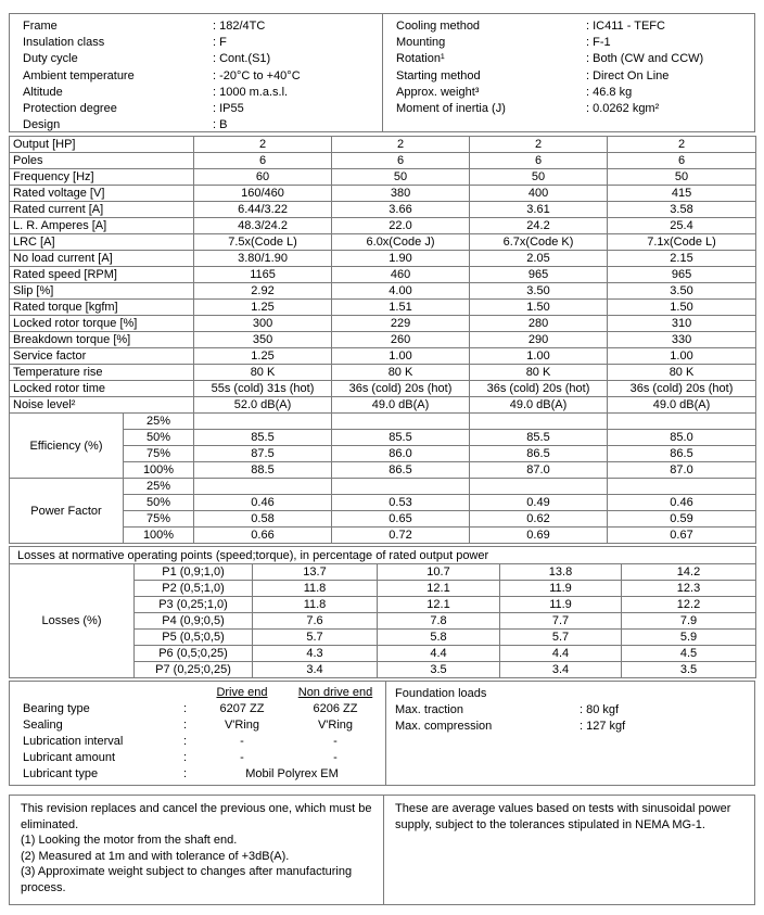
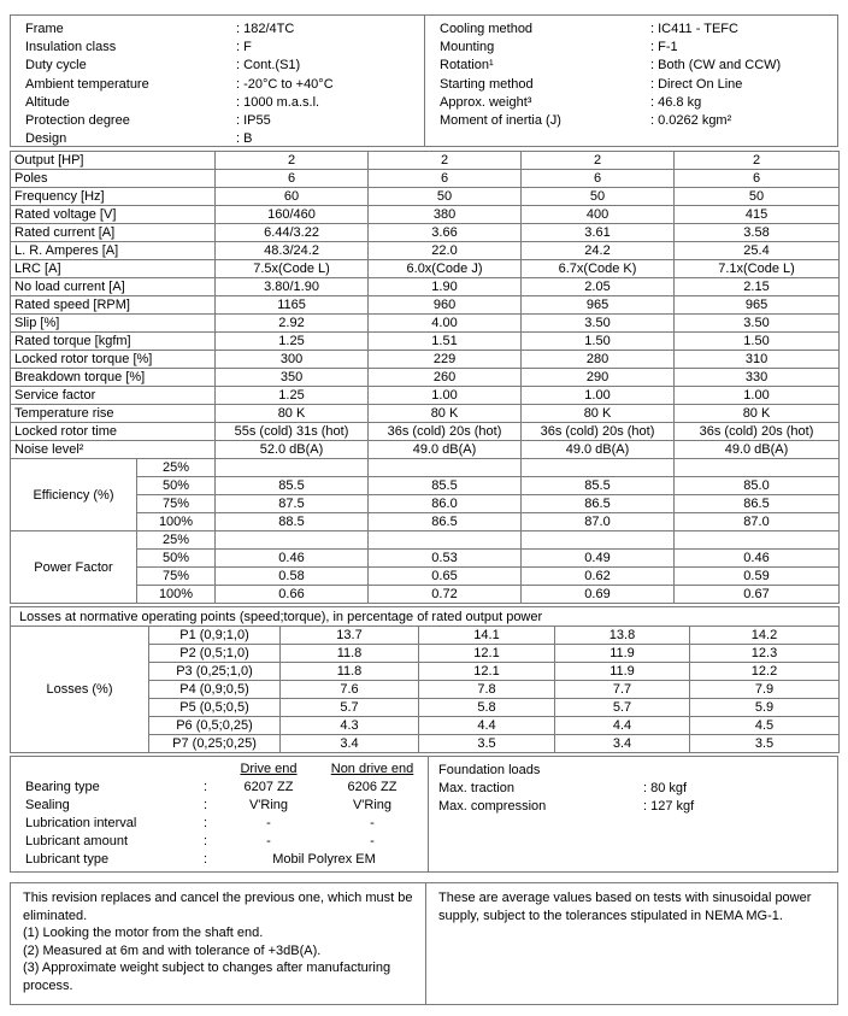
  Frame
  : 182/4TC
  Insulation class
  : F
  Duty cycle
  : Cont.(S1)
  Ambient temperature
  : -20°C to +40°C
  Altitude
  : 1000 m.a.s.l.
  Protection degree
  : IP55
  Design
  : B
  Cooling method
  : IC411 - TEFC
  Mounting
  : F-1
  Rotation¹
  : Both (CW and CCW)
  Starting method
  : Direct On Line
  Approx. weight³
  : 46.8 kg
  Moment of inertia (J)
  : 0.0262 kgm²
  Output [HP]	2	2	2	2
  Poles	6	6	6	6
  Frequency [Hz]	60	50	50	50
  Rated voltage [V]	160/460	380	400	415
  Rated current [A]	6.44/3.22	3.66	3.61	3.58
  L. R. Amperes [A]	48.3/24.2	22.0	24.2	25.4
  LRC [A]	7.5x(Code L)	6.0x(Code J)	6.7x(Code K)	7.1x(Code L)
  No load current [A]	3.80/1.90	1.90	2.05	2.15
- Rated speed [RPM]	1165	460	965	965
+ Rated speed [RPM]	1165	960	965	965
  Slip [%]	2.92	4.00	3.50	3.50
  Rated torque [kgfm]	1.25	1.51	1.50	1.50
  Locked rotor torque [%]	300	229	280	310
  Breakdown torque [%]	350	260	290	330
  Service factor	1.25	1.00	1.00	1.00
  Temperature rise	80 K	80 K	80 K	80 K
  Locked rotor time	55s (cold) 31s (hot)	36s (cold) 20s (hot)	36s (cold) 20s (hot)	36s (cold) 20s (hot)
  Noise level²	52.0 dB(A)	49.0 dB(A)	49.0 dB(A)	49.0 dB(A)
  Efficiency (%)	25%
  50%	85.5	85.5	85.5	85.0
  75%	87.5	86.0	86.5	86.5
  100%	88.5	86.5	87.0	87.0
  Power Factor	25%
  50%	0.46	0.53	0.49	0.46
  75%	0.58	0.65	0.62	0.59
  100%	0.66	0.72	0.69	0.67
  Losses at normative operating points (speed;torque), in percentage of rated output power
- Losses (%)	P1 (0,9;1,0)	13.7	10.7	13.8	14.2
+ Losses (%)	P1 (0,9;1,0)	13.7	14.1	13.8	14.2
  P2 (0,5;1,0)	11.8	12.1	11.9	12.3
  P3 (0,25;1,0)	11.8	12.1	11.9	12.2
  P4 (0,9;0,5)	7.6	7.8	7.7	7.9
  P5 (0,5;0,5)	5.7	5.8	5.7	5.9
  P6 (0,5;0,25)	4.3	4.4	4.4	4.5
  P7 (0,25;0,25)	3.4	3.5	3.4	3.5
  Drive end
  Non drive end
  Bearing type
  :
  6207 ZZ
  6206 ZZ
  Sealing
  :
  V'Ring
  V'Ring
  Lubrication interval
  :
  -
  -
  Lubricant amount
  :
  -
  -
  Lubricant type
  :
  Mobil Polyrex EM
  Foundation loads
  Max. traction
  : 80 kgf
  Max. compression
  : 127 kgf
  This revision replaces and cancel the previous one, which must be eliminated.
  (1) Looking the motor from the shaft end.
- (2) Measured at 1m and with tolerance of +3dB(A).
+ (2) Measured at 6m and with tolerance of +3dB(A).
  (3) Approximate weight subject to changes after manufacturing process.
  These are average values based on tests with sinusoidal power supply, subject to the tolerances stipulated in NEMA MG-1.
